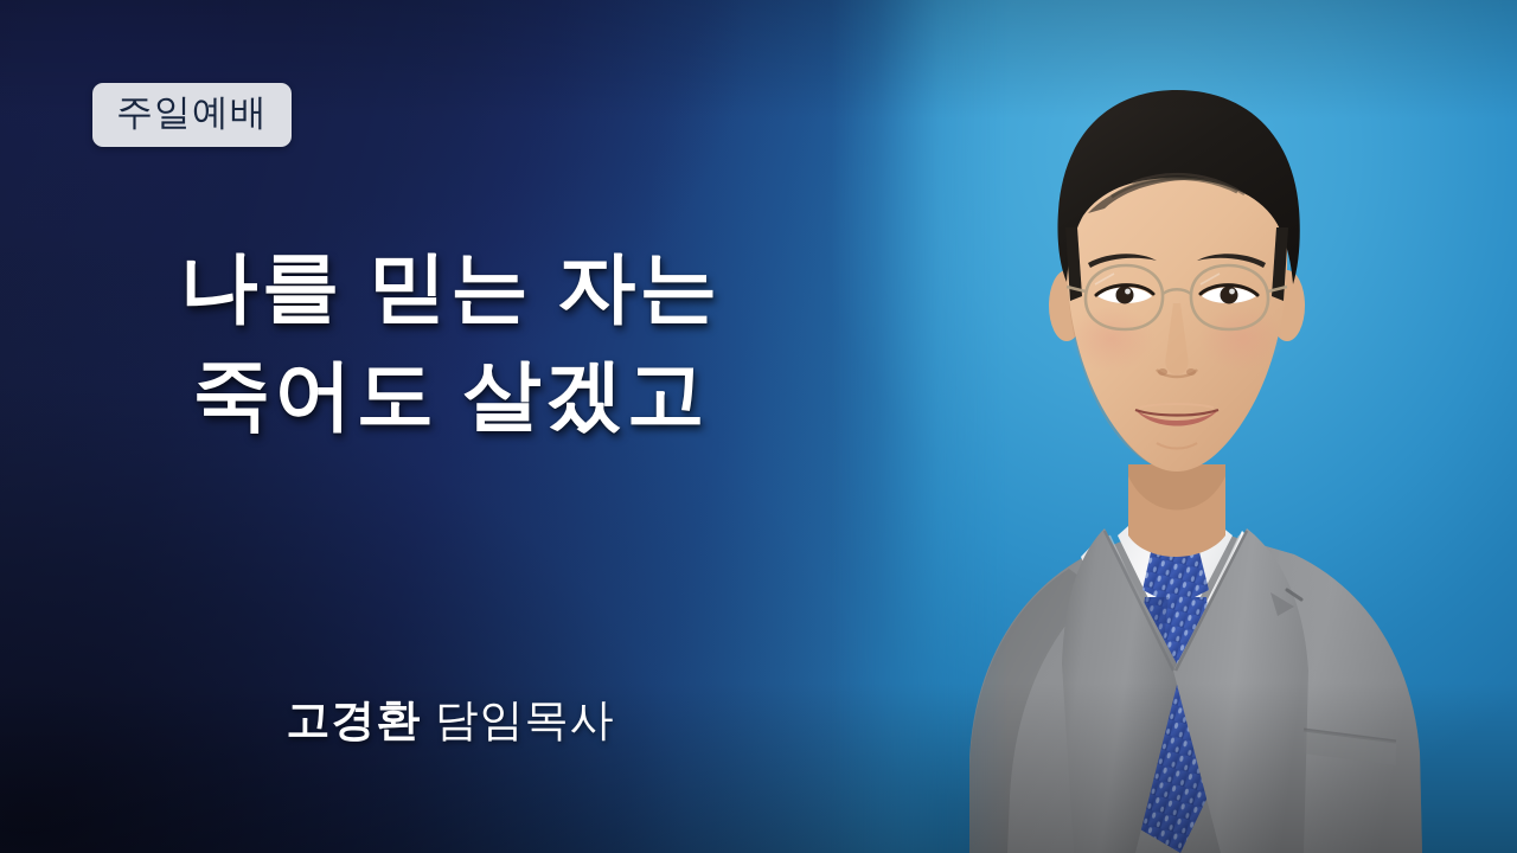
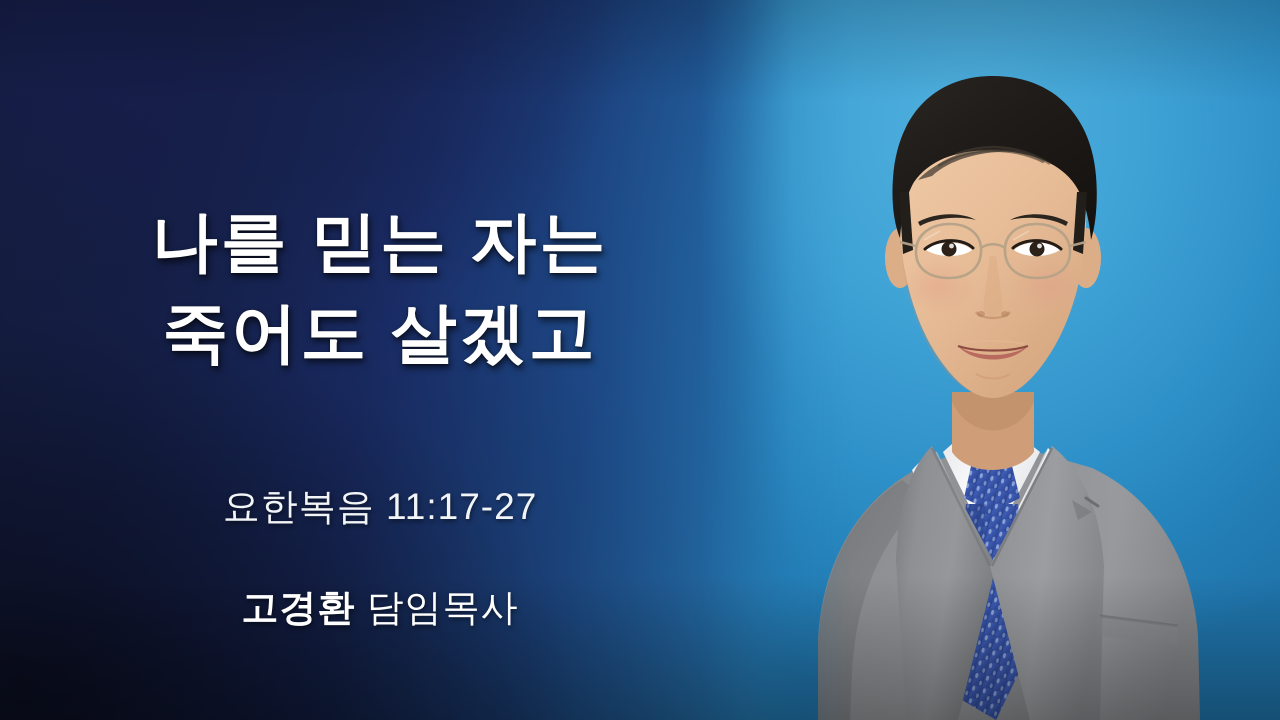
- 주일예배
  나를 믿는 자는
  죽어도 살겠고
+ 요한복음 11:17-27
  고경환 담임목사
